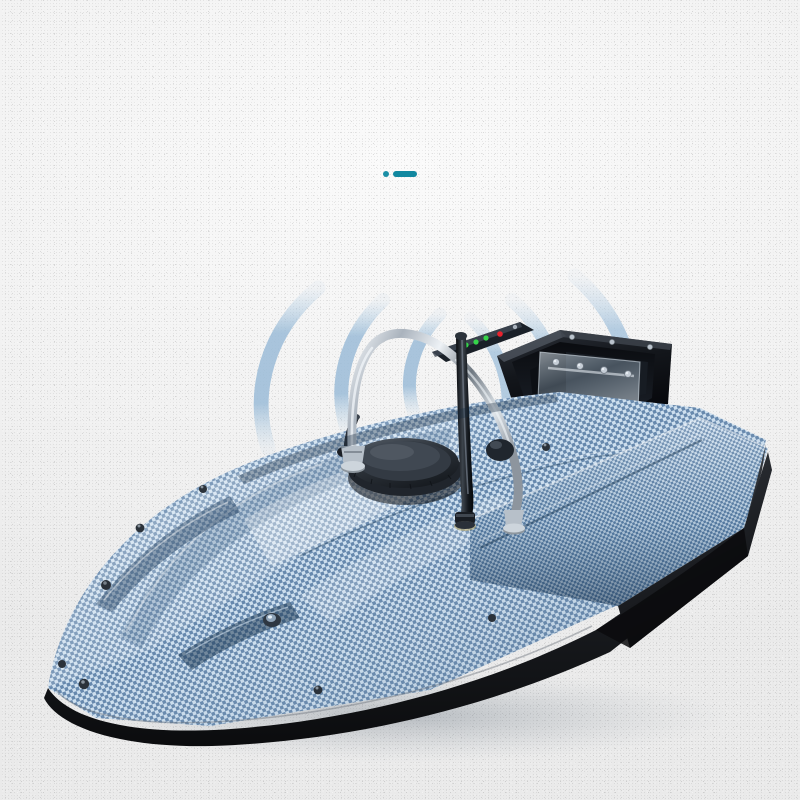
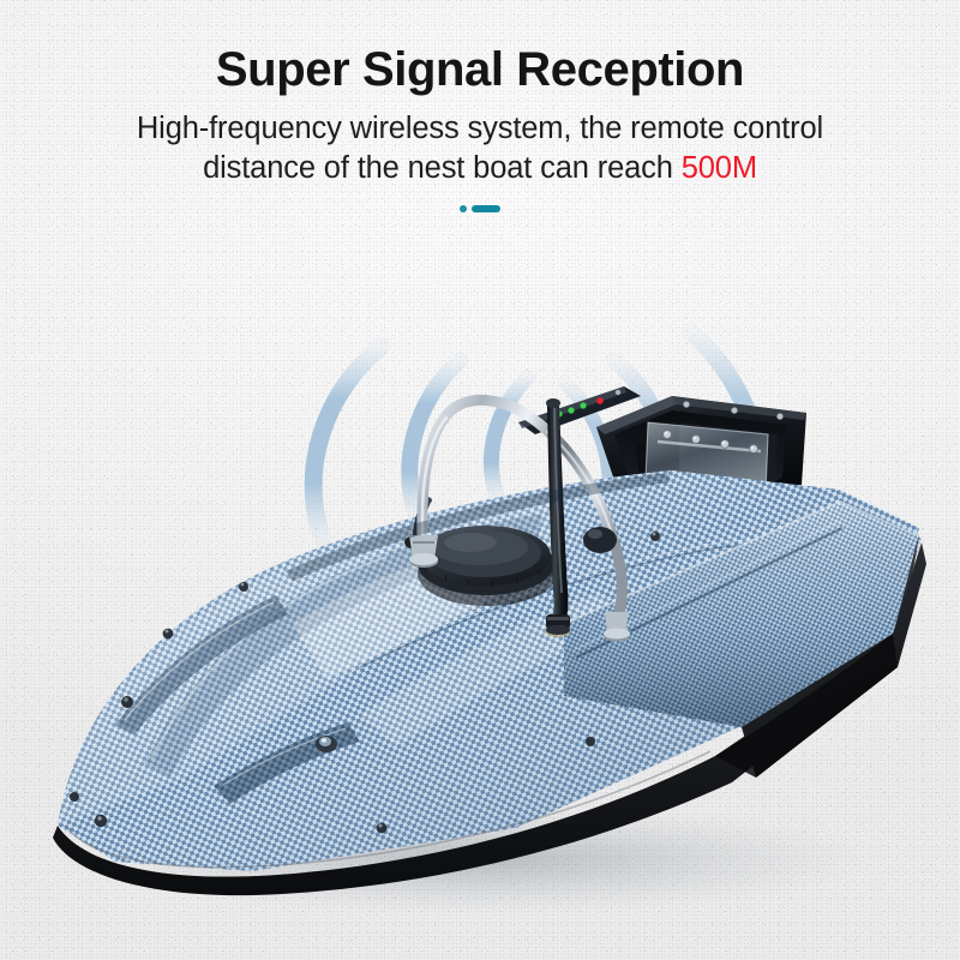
+ Super Signal Reception
+ High-frequency wireless system, the remote control
+ distance of the nest boat can reach 500M
